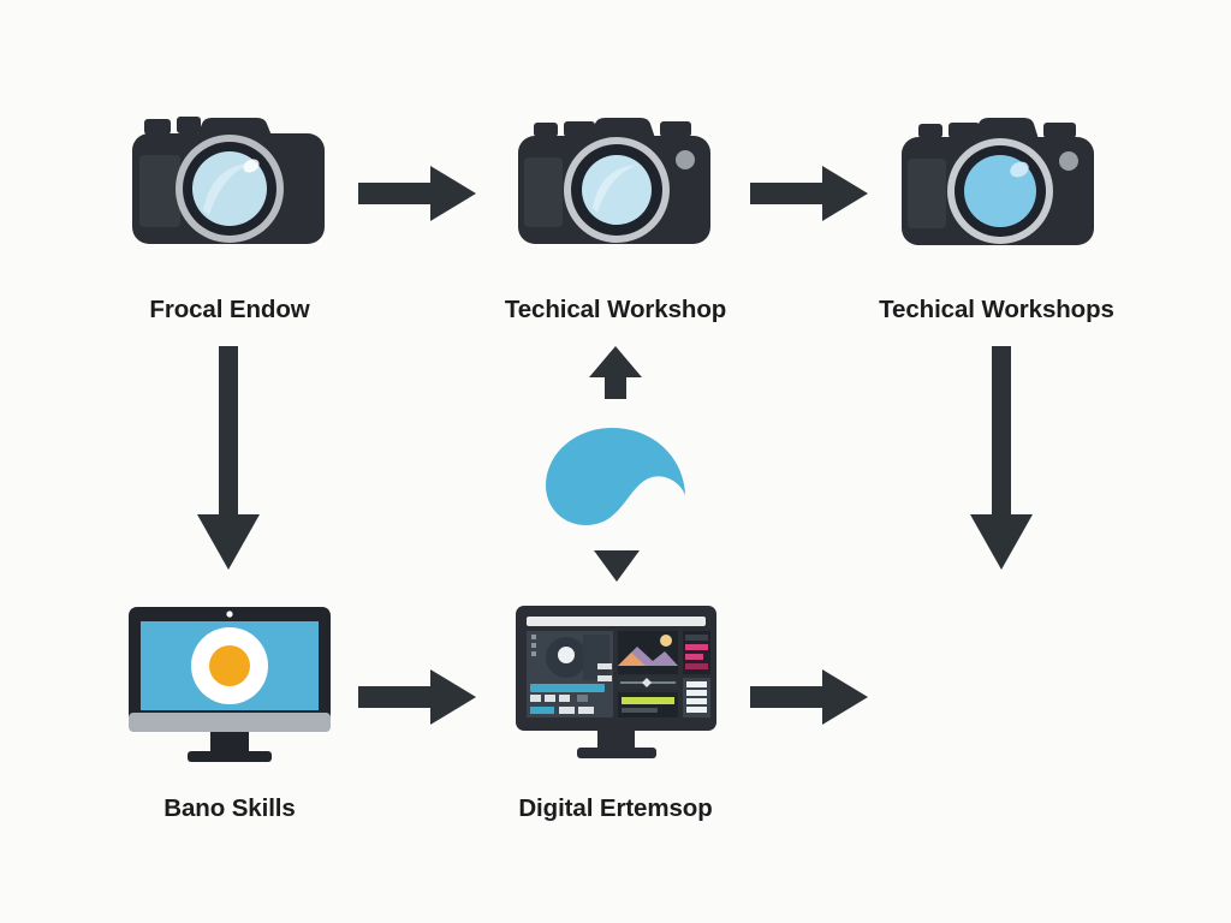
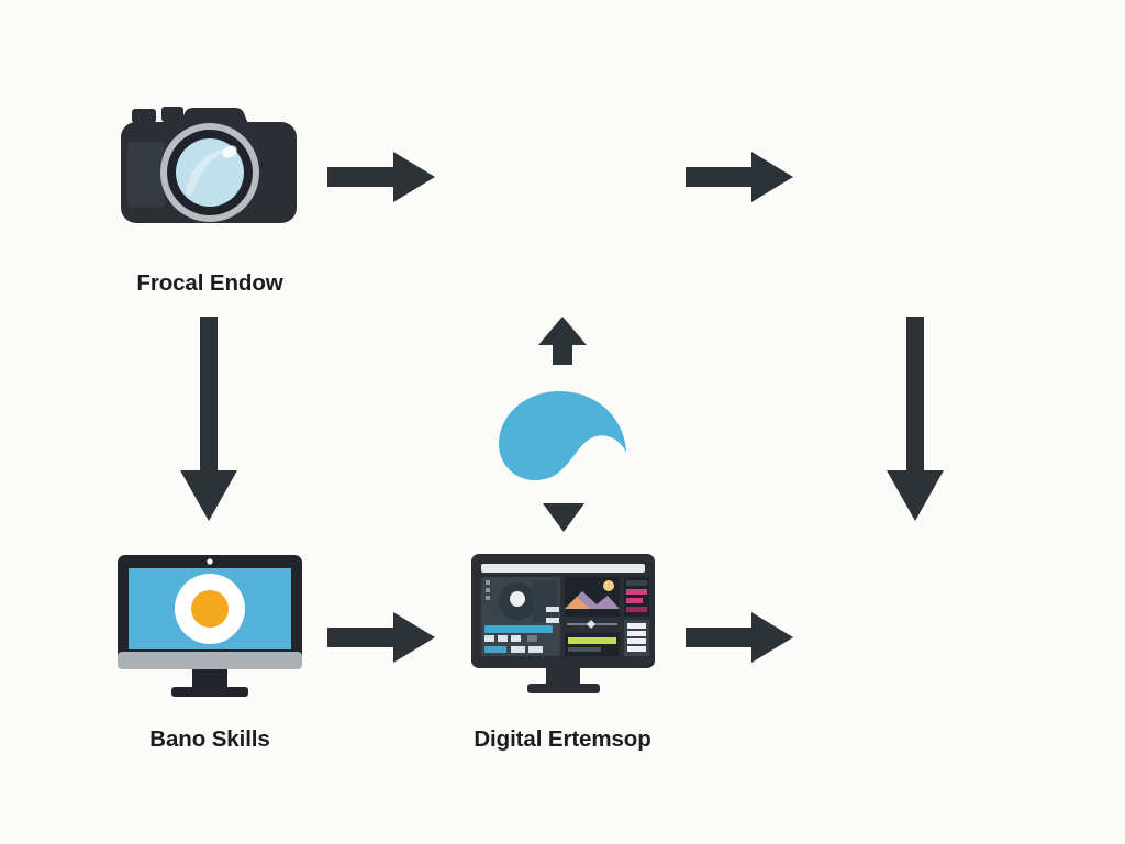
  Frocal Endow
- Techical Workshop
- Techical Workshops
  Bano Skills
  Digital Ertemsop
